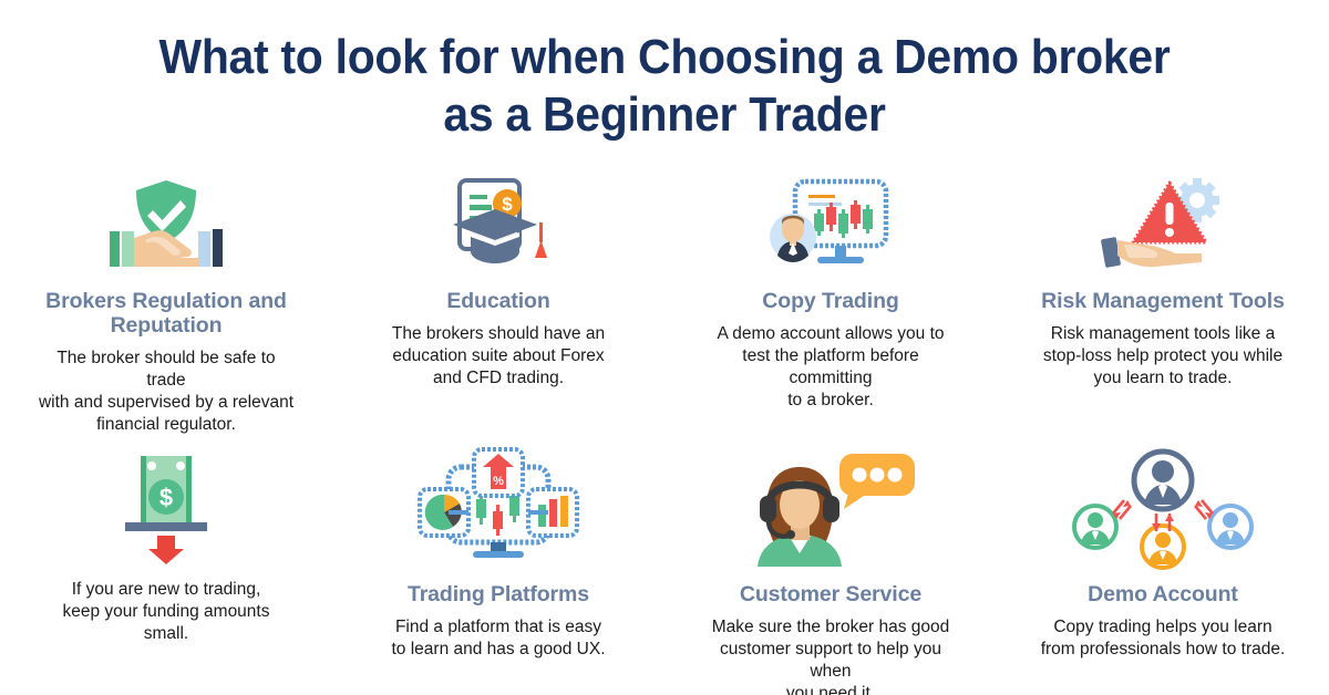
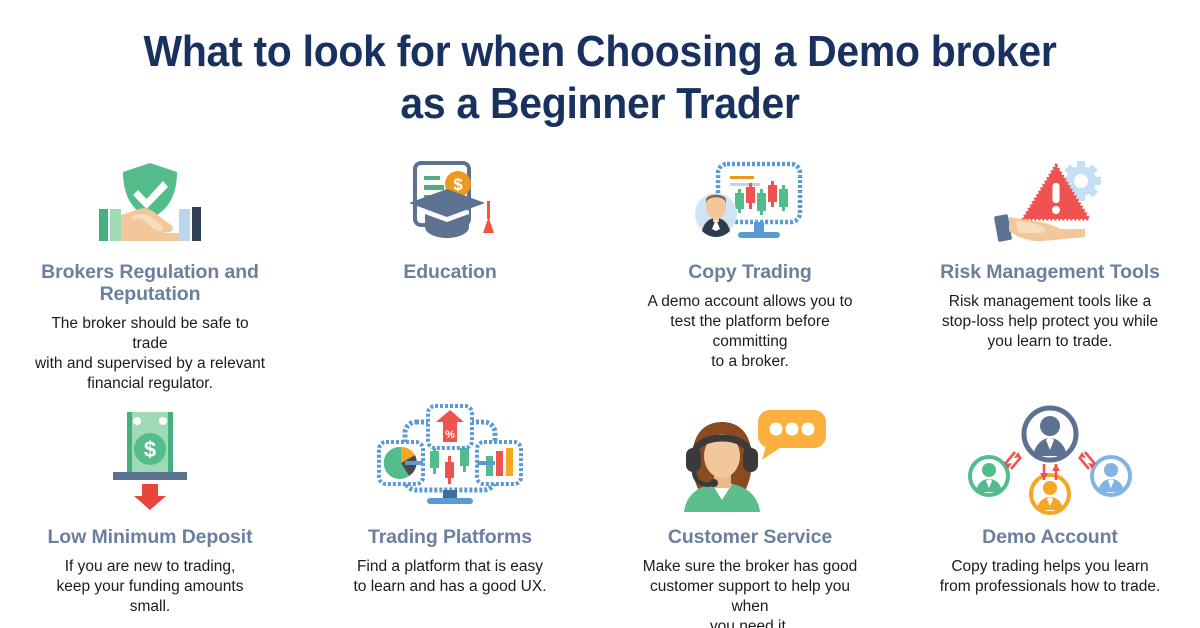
  What to look for when Choosing a Demo broker
  as a Beginner Trader
  Brokers Regulation and Reputation
  The broker should be safe to trade
  with and supervised by a relevant
  financial regulator.
  $
  Education
- The brokers should have an
- education suite about Forex
- and CFD trading.
  Copy Trading
  A demo account allows you to
  test the platform before committing
  to a broker.
  Risk Management Tools
  Risk management tools like a
  stop-loss help protect you while
  you learn to trade.
  $
+ Low Minimum Deposit
  If you are new to trading,
  keep your funding amounts
  small.
  %
  Trading Platforms
  Find a platform that is easy
  to learn and has a good UX.
  Customer Service
  Make sure the broker has good
  customer support to help you when
  you need it.
  Demo Account
  Copy trading helps you learn
  from professionals how to trade.
